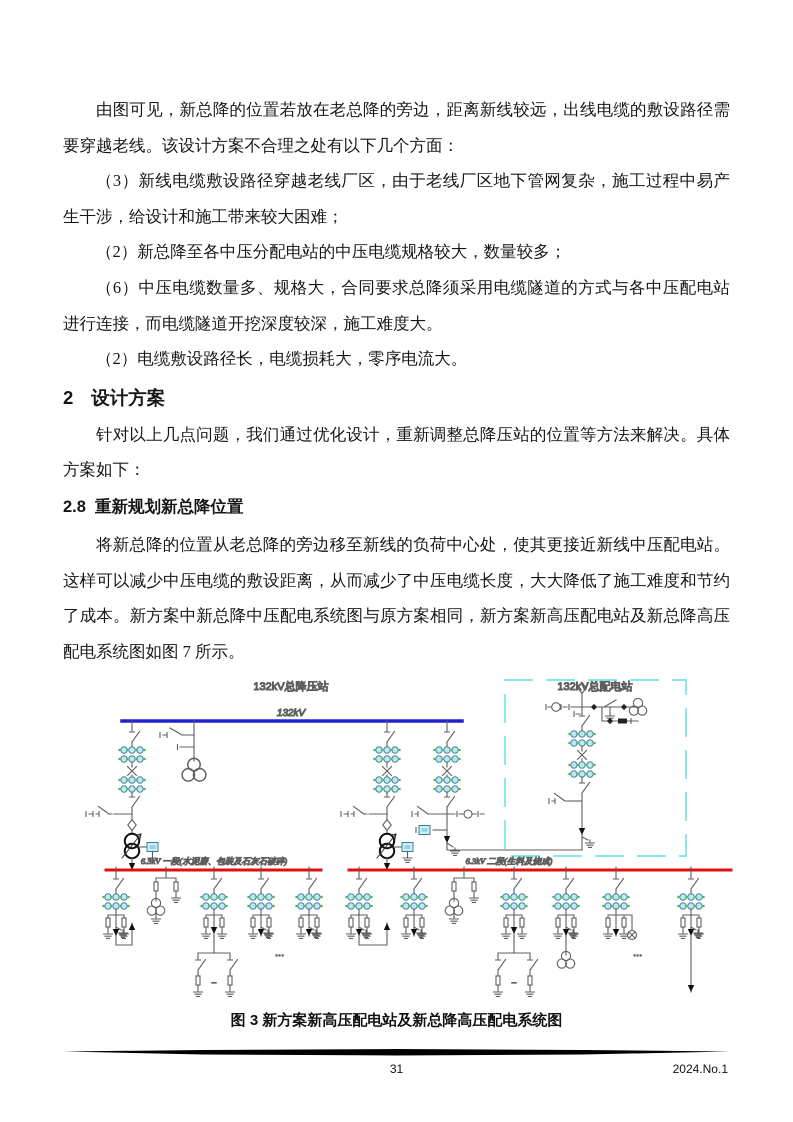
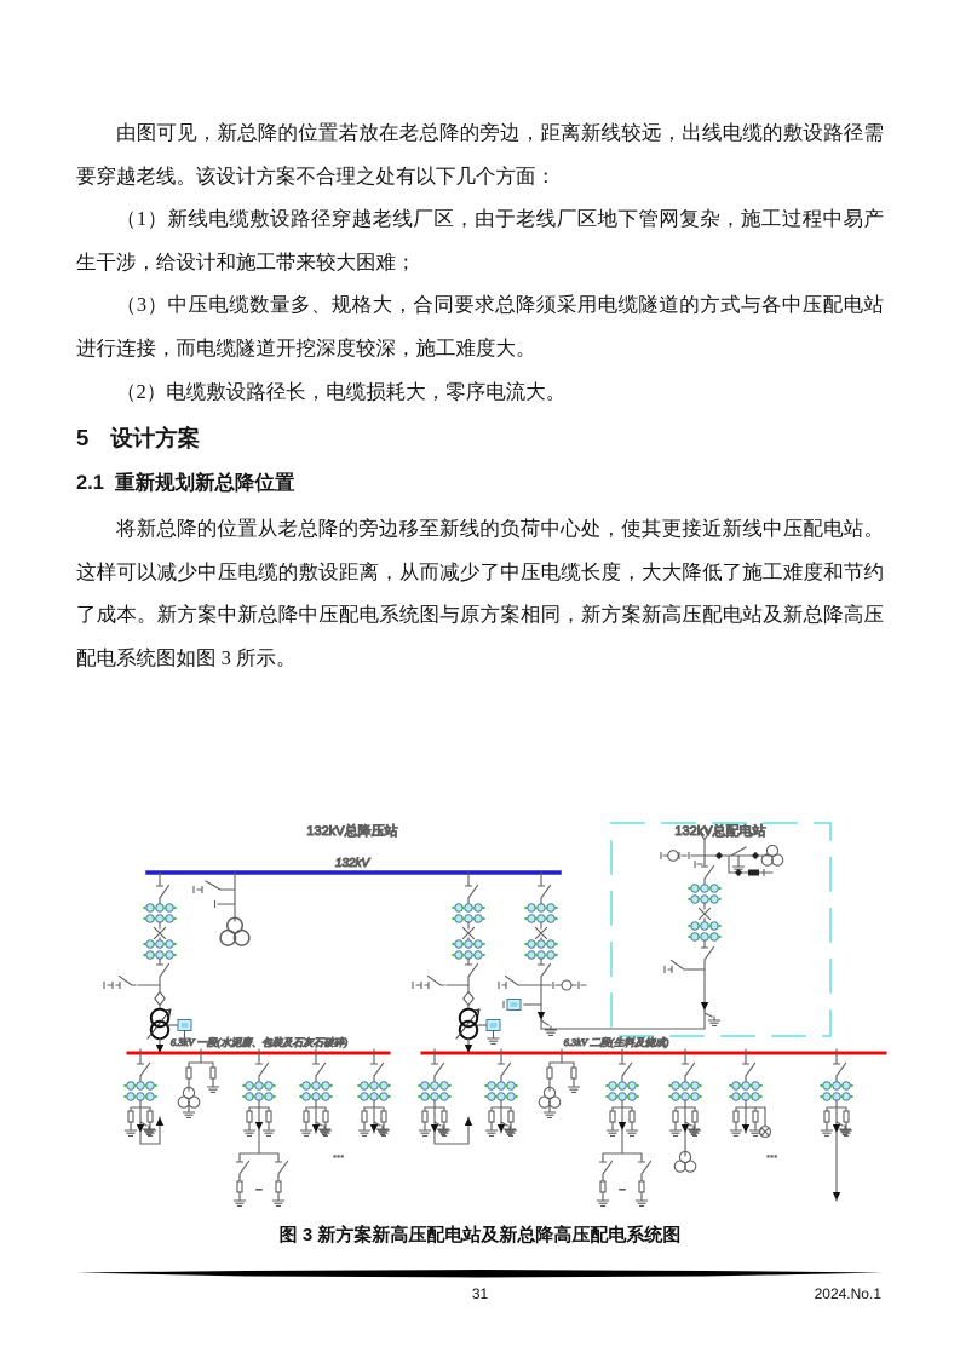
  由图可见，新总降的位置若放在老总降的旁边，距离新线较远，出线电缆的敷设路径需要穿越老线。该设计方案不合理之处有以下几个方面：
- （3）新线电缆敷设路径穿越老线厂区，由于老线厂区地下管网复杂，施工过程中易产生干涉，给设计和施工带来较大困难；
+ （1）新线电缆敷设路径穿越老线厂区，由于老线厂区地下管网复杂，施工过程中易产生干涉，给设计和施工带来较大困难；
- （2）新总降至各中压分配电站的中压电缆规格较大，数量较多；
- （6）中压电缆数量多、规格大，合同要求总降须采用电缆隧道的方式与各中压配电站进行连接，而电缆隧道开挖深度较深，施工难度大。
+ （3）中压电缆数量多、规格大，合同要求总降须采用电缆隧道的方式与各中压配电站进行连接，而电缆隧道开挖深度较深，施工难度大。
  （2）电缆敷设路径长，电缆损耗大，零序电流大。
- 2 设计方案
+ 5 设计方案
- 针对以上几点问题，我们通过优化设计，重新调整总降压站的位置等方法来解决。具体方案如下：
- 2.8 重新规划新总降位置
+ 2.1 重新规划新总降位置
- 将新总降的位置从老总降的旁边移至新线的负荷中心处，使其更接近新线中压配电站。这样可以减少中压电缆的敷设距离，从而减少了中压电缆长度，大大降低了施工难度和节约了成本。新方案中新总降中压配电系统图与原方案相同，新方案新高压配电站及新总降高压配电系统图如图 7 所示。
+ 将新总降的位置从老总降的旁边移至新线的负荷中心处，使其更接近新线中压配电站。这样可以减少中压电缆的敷设距离，从而减少了中压电缆长度，大大降低了施工难度和节约了成本。新方案中新总降中压配电系统图与原方案相同，新方案新高压配电站及新总降高压配电系统图如图 3 所示。
  132kV总降压站
  132kV
  132总配电站
  6.3kV 一段(水泥磨、包装及石灰石破碎)
  6.3kV 二段(生料及烧成)
  ...
  –
  ...
  –
  图 3 新方案新高压配电站及新总降高压配电系统图
  31
  2024.No.1
